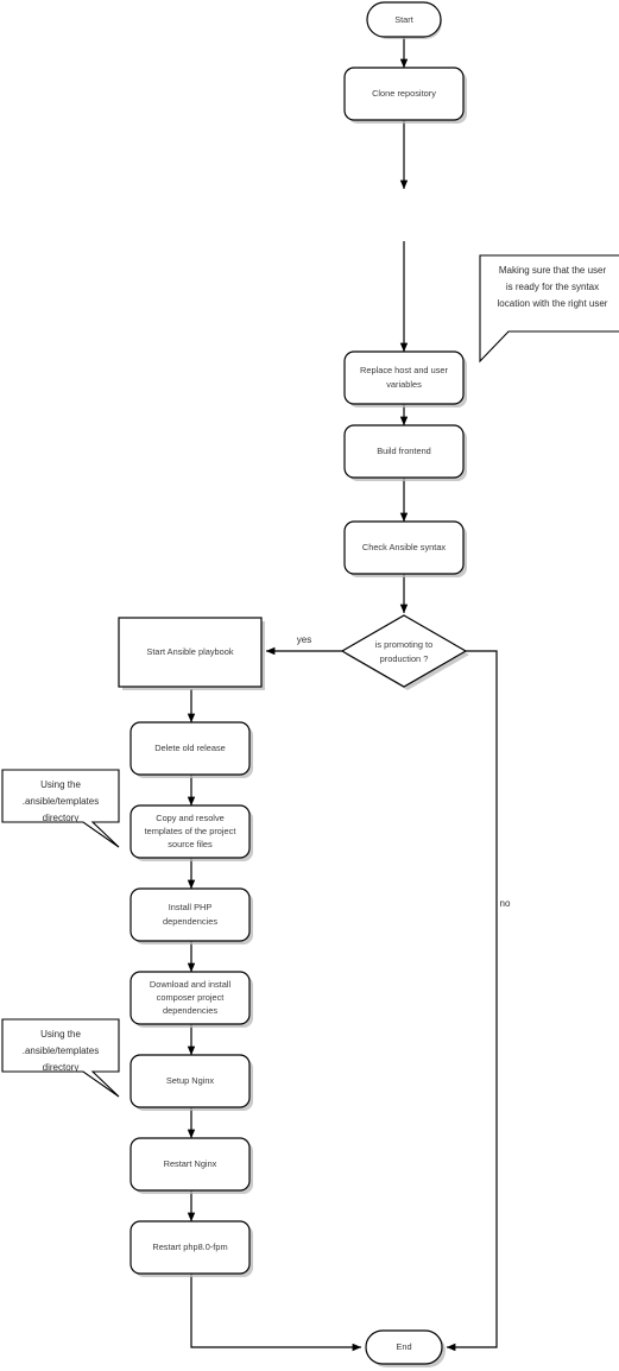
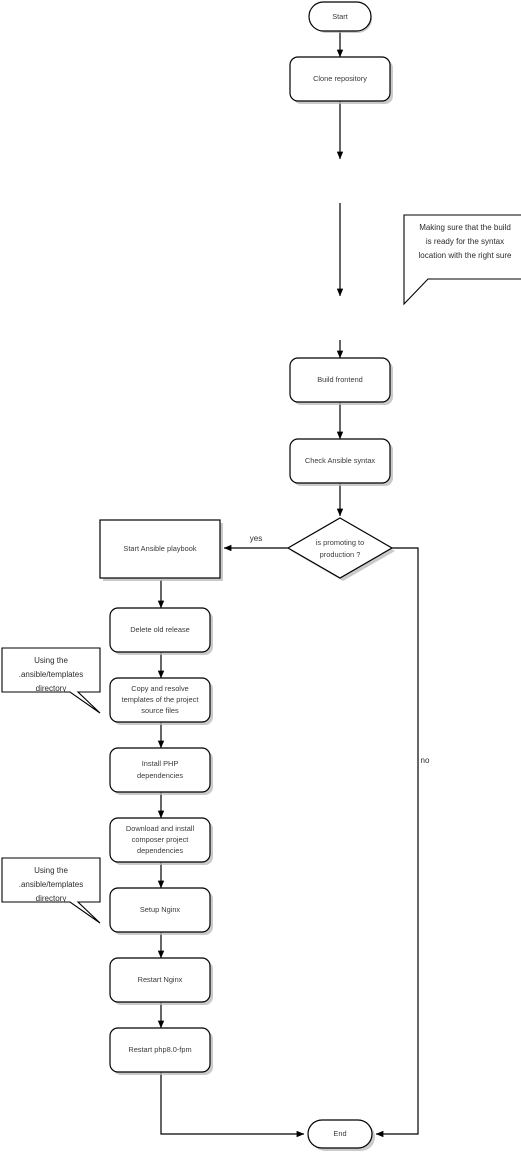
  yes
  no
  Start
  Clone repository
- Replace host and user
- variables
  Build frontend
  Check Ansible syntax
  is promoting to
  production ?
  Start Ansible playbook
  Delete old release
  Copy and resolve
  templates of the project
  source files
  Install PHP
  dependencies
  Download and install
  composer project
  dependencies
  Setup Nginx
  Restart Nginx
  Restart php8.0-fpm
  End
- Making sure that the user
+ Making sure that the build
  is ready for the syntax
- location with the right user
+ location with the right sure
  Using the
  .ansible/templates
  directory
  Using the
  .ansible/templates
  directory
